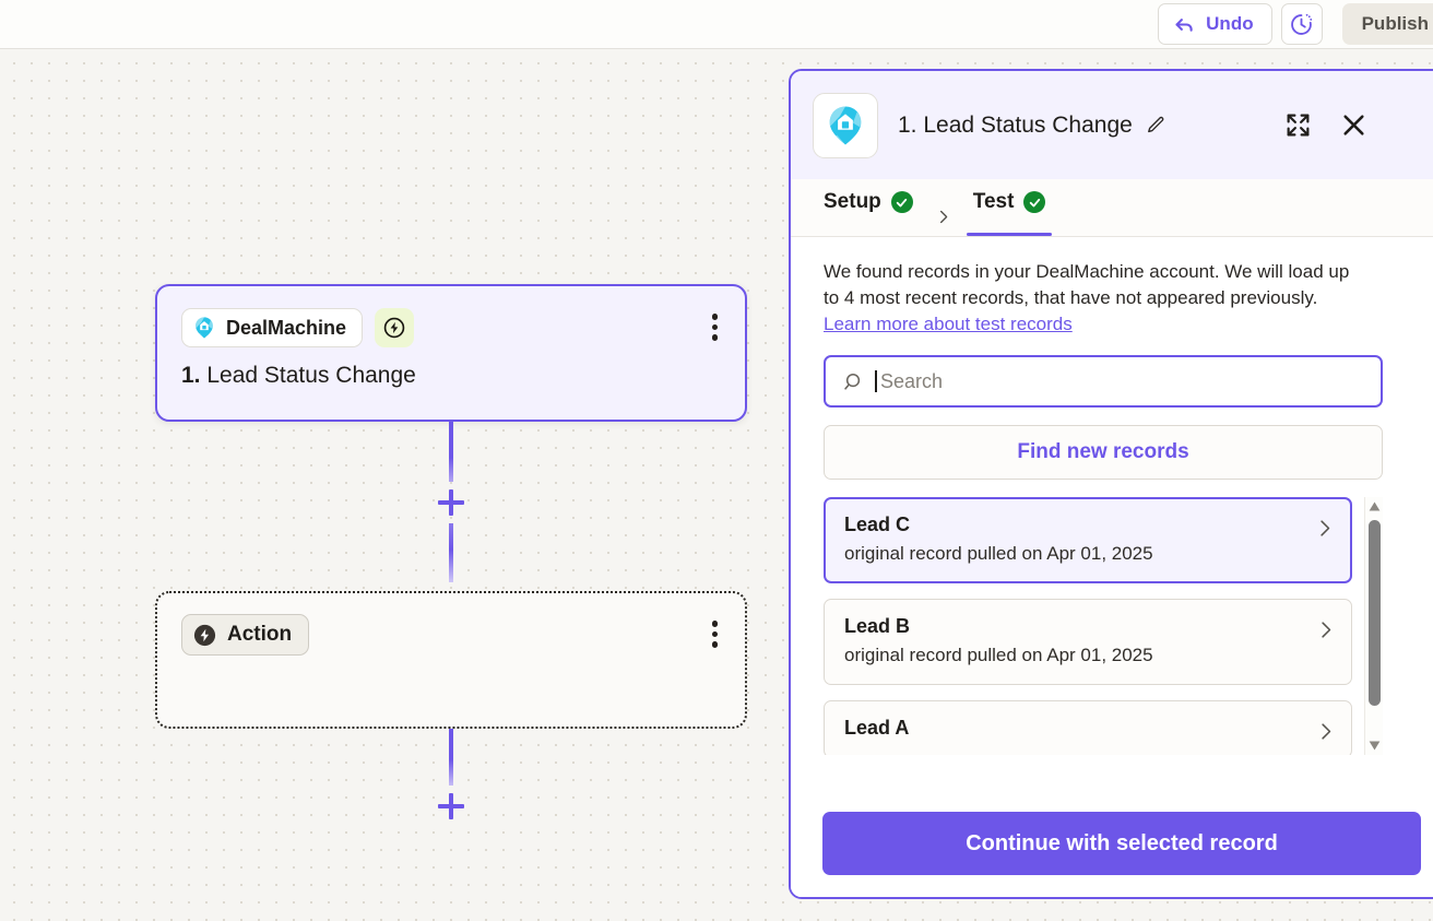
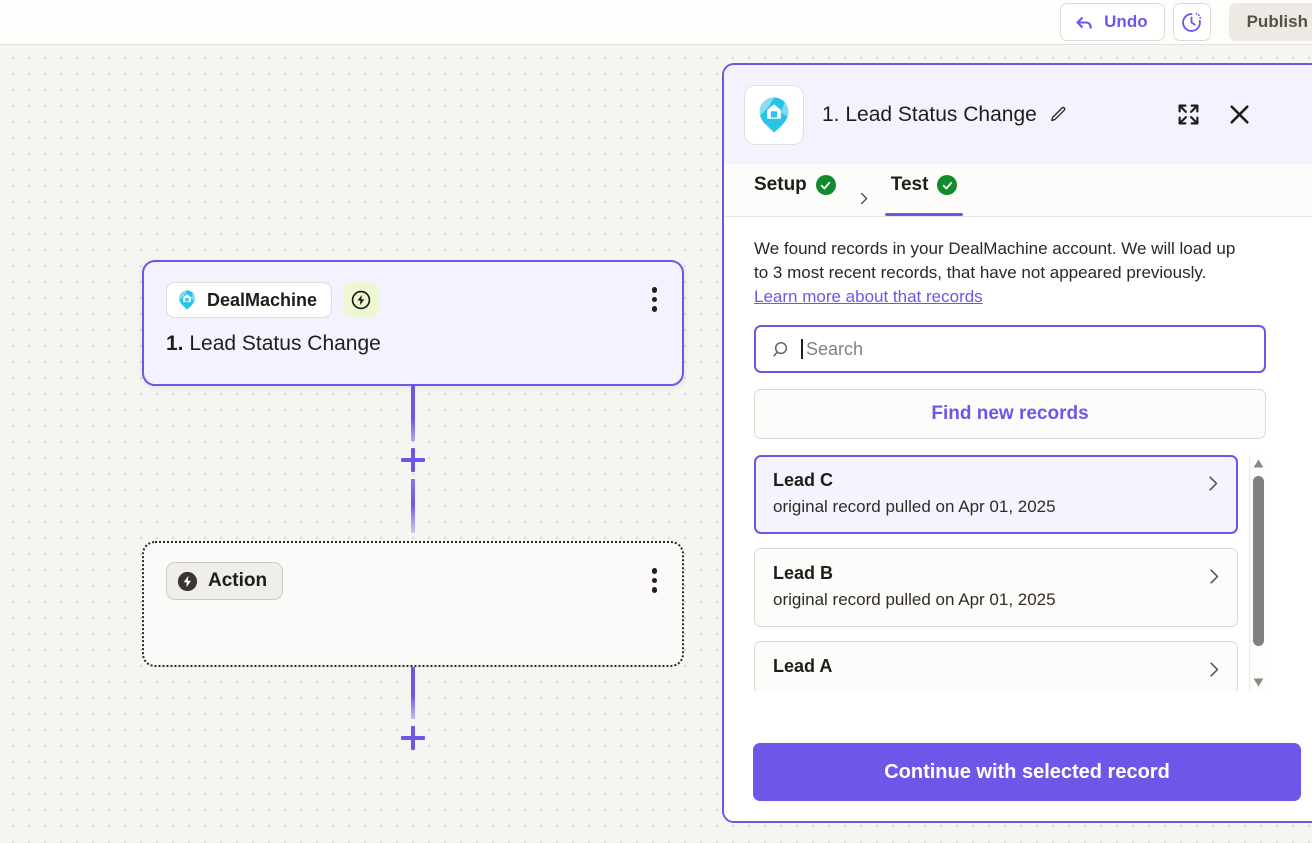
  Undo
  Publish
  DealMachine
  1. Lead Status Change
  Action
  1. Lead Status Change
  Setup
  Test
- We found records in your DealMachine account. We will load up to 4 most recent records, that have not appeared previously.
+ We found records in your DealMachine account. We will load up to 3 most recent records, that have not appeared previously.
- Learn more about test records
+ Learn more about that records
  Search
  Find new records
  Lead C
  original record pulled on Apr 01, 2025
  Lead B
  original record pulled on Apr 01, 2025
  Lead A
  Continue with selected record
